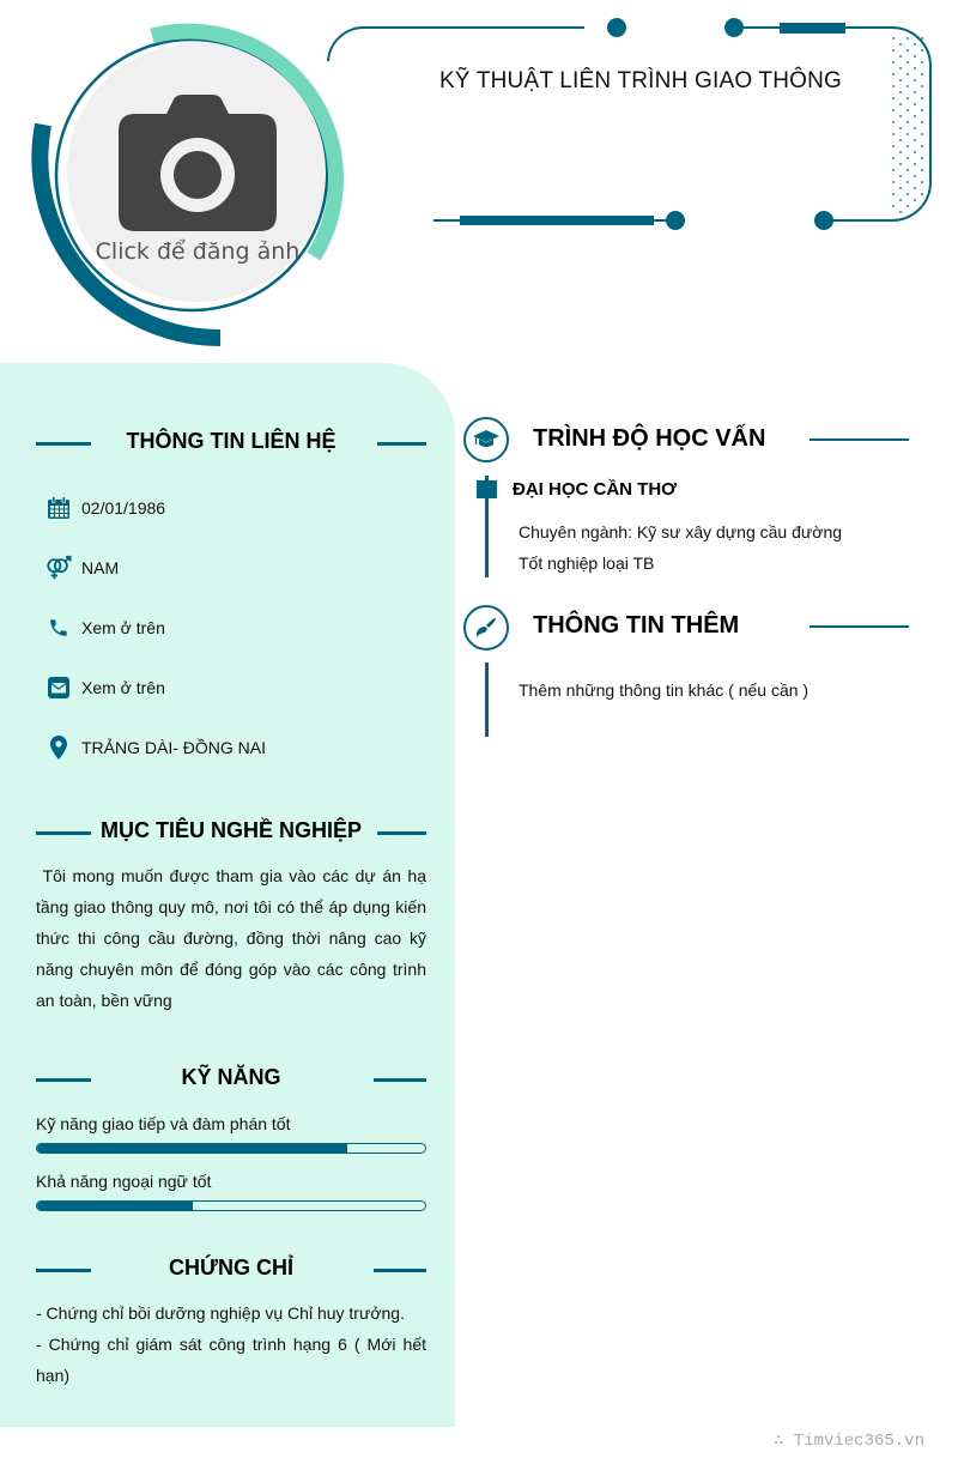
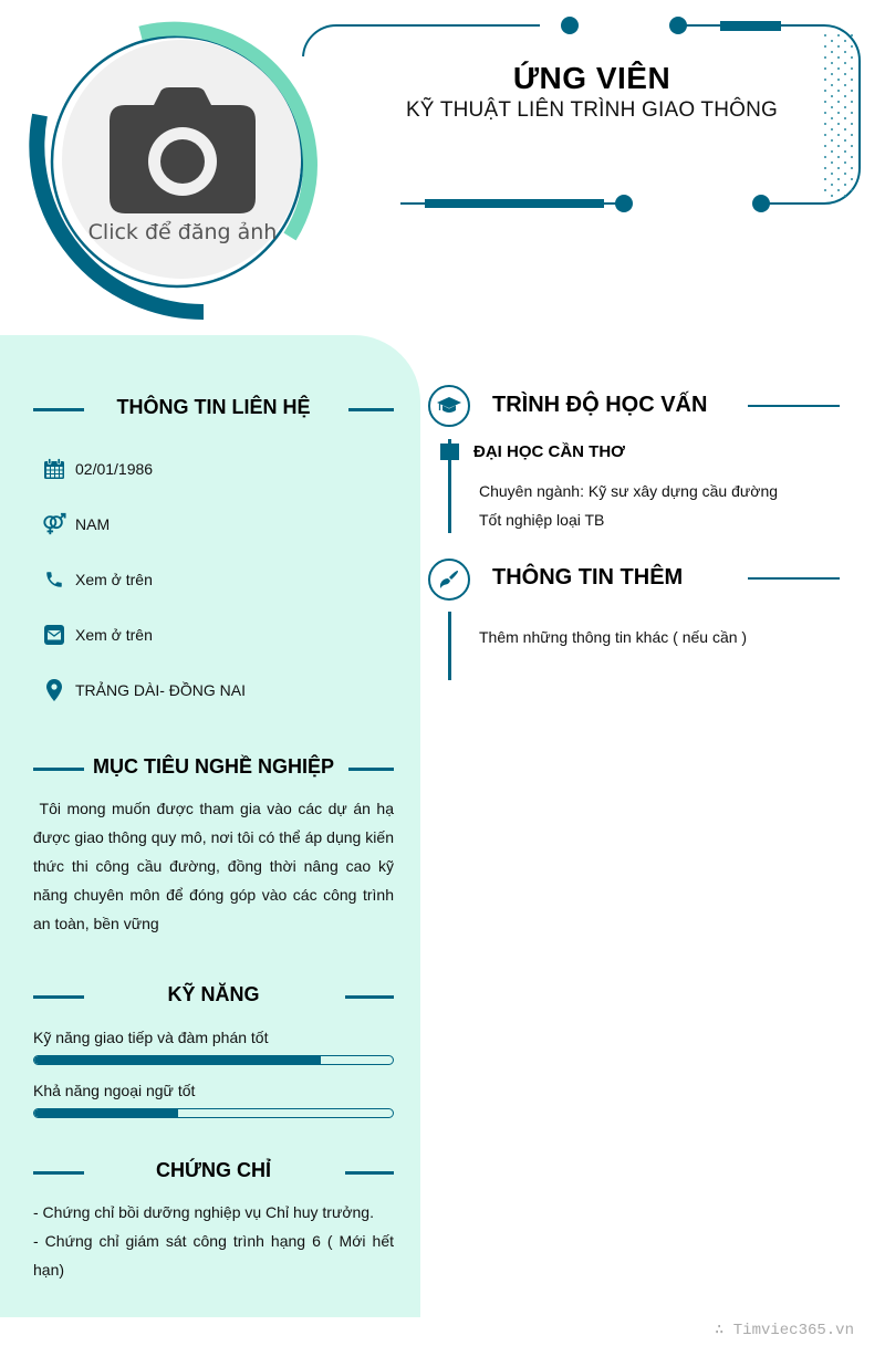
  Click để đăng ảnh
+ ỨNG VIÊN
  KỸ THUẬT LIÊN TRÌNH GIAO THÔNG
  THÔNG TIN LIÊN HỆ
  02/01/1986
  NAM
  Xem ở trên
  Xem ở trên
  TRẢNG DÀI- ĐỒNG NAI
  MỤC TIÊU NGHỀ NGHIỆP
- Tôi mong muốn được tham gia vào các dự án hạ tầng giao thông quy mô, nơi tôi có thể áp dụng kiến thức thi công cầu đường, đồng thời nâng cao kỹ năng chuyên môn để đóng góp vào các công trình an toàn, bền vững
+ Tôi mong muốn được tham gia vào các dự án hạ được giao thông quy mô, nơi tôi có thể áp dụng kiến thức thi công cầu đường, đồng thời nâng cao kỹ năng chuyên môn để đóng góp vào các công trình an toàn, bền vững
  KỸ NĂNG
  Kỹ năng giao tiếp và đàm phán tốt
  Khả năng ngoại ngữ tốt
  CHỨNG CHỈ
  - Chứng chỉ bồi dưỡng nghiệp vụ Chỉ huy trưởng.
  - Chứng chỉ giám sát công trình hạng 6 ( Mới hết hạn)
  TRÌNH ĐỘ HỌC VẤN
  ĐẠI HỌC CẦN THƠ
  Chuyên ngành: Kỹ sư xây dựng cầu đường
  Tốt nghiệp loại TB
  THÔNG TIN THÊM
  Thêm những thông tin khác ( nếu cần )
  ∴ Timviec365.vn
